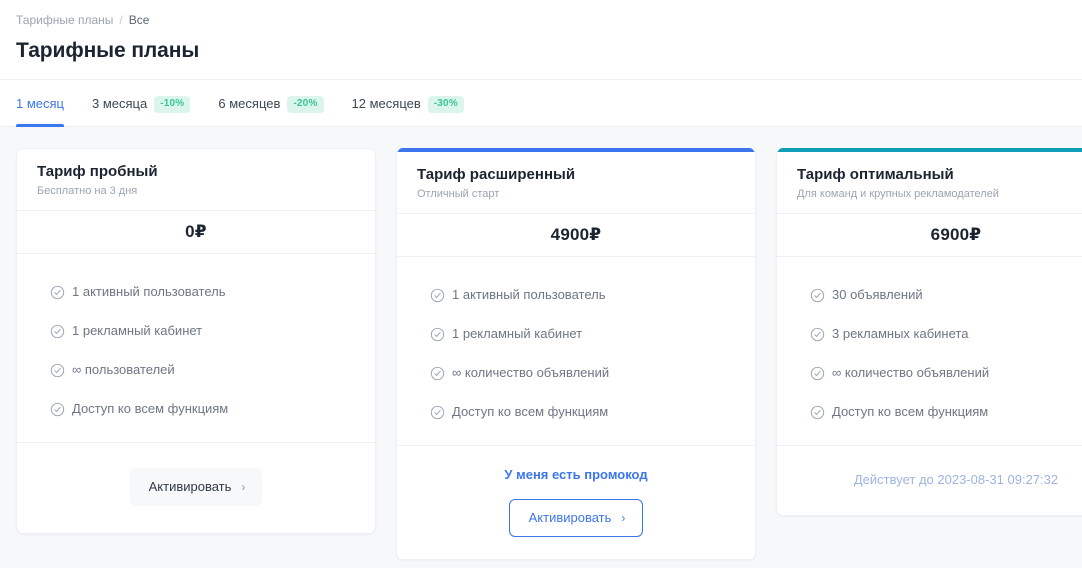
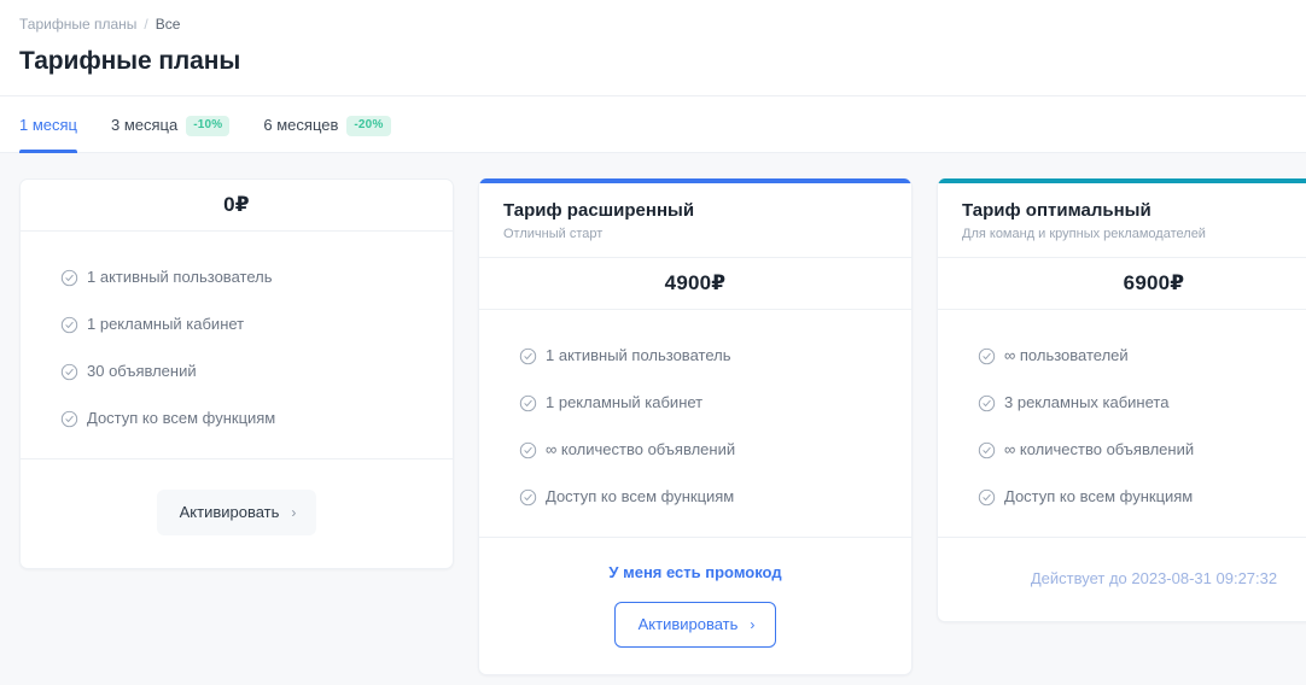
  Тарифные планы
  /
  Все
  Тарифные планы
  1 месяц
  3 месяца
  -10%
  6 месяцев
  -20%
- 12 месяцев
- -30%
- Тариф пробный
- Бесплатно на 3 дня
  0₽
  1 активный пользователь
  1 рекламный кабинет
- ∞ пользователей
+ 30 объявлений
  Доступ ко всем функциям
  Активировать
  ›
  Тариф расширенный
  Отличный старт
  4900₽
  1 активный пользователь
  1 рекламный кабинет
  ∞ количество объявлений
  Доступ ко всем функциям
  У меня есть промокод
  Активировать
  ›
  Тариф оптимальный
  Для команд и крупных рекламодателей
  6900₽
- 30 объявлений
+ ∞ пользователей
  3 рекламных кабинета
  ∞ количество объявлений
  Доступ ко всем функциям
  Действует до 2023-08-31 09:27:32
